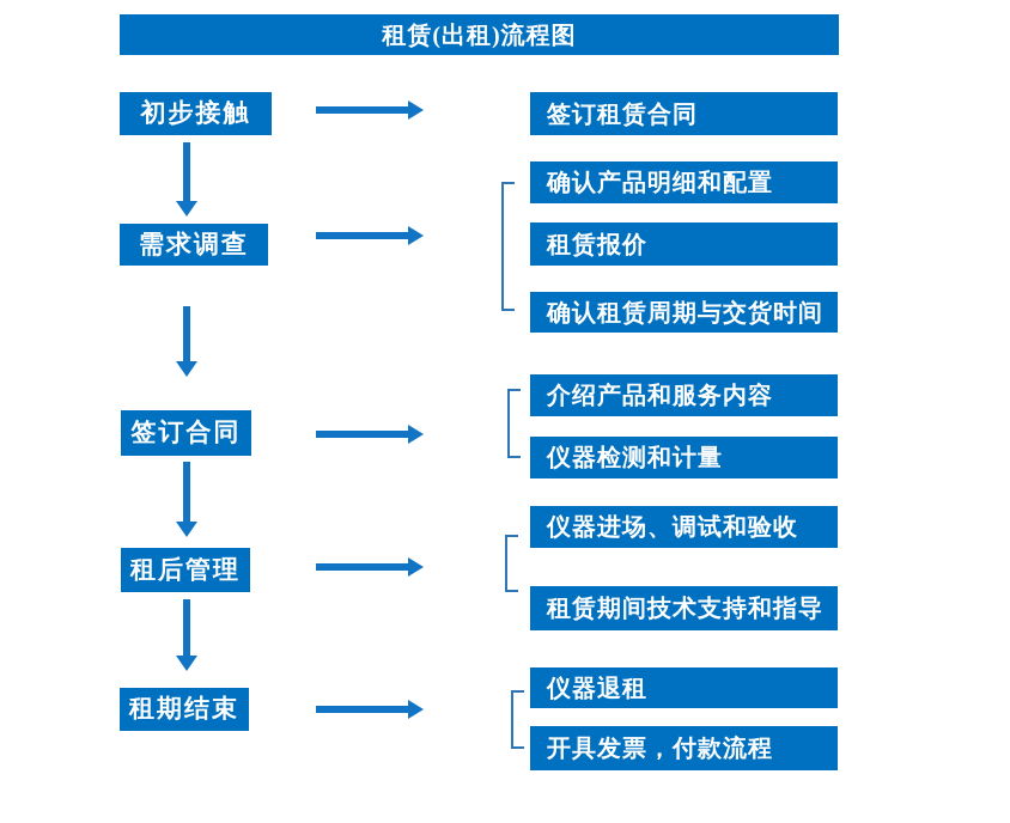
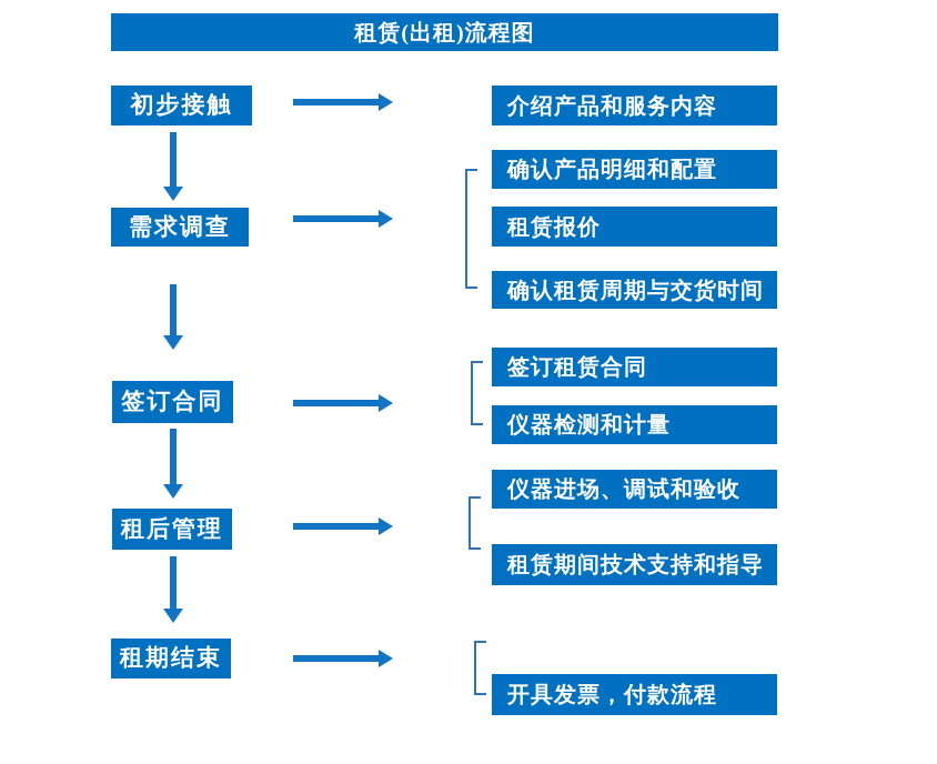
  租赁(出租)流程图
  初步接触
  需求调查
  签订合同
  租后管理
  租期结束
- 签订租赁合同
+ 介绍产品和服务内容
  确认产品明细和配置
  租赁报价
  确认租赁周期与交货时间
- 介绍产品和服务内容
+ 签订租赁合同
  仪器检测和计量
  仪器进场、调试和验收
  租赁期间技术支持和指导
- 仪器退租
  开具发票，付款流程
